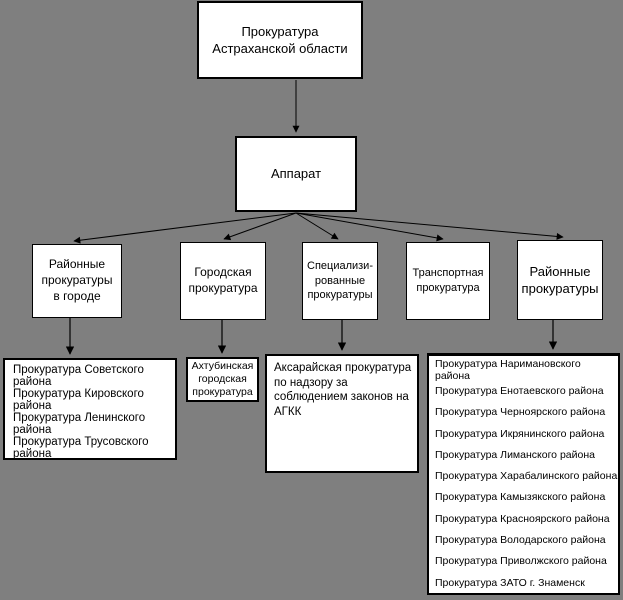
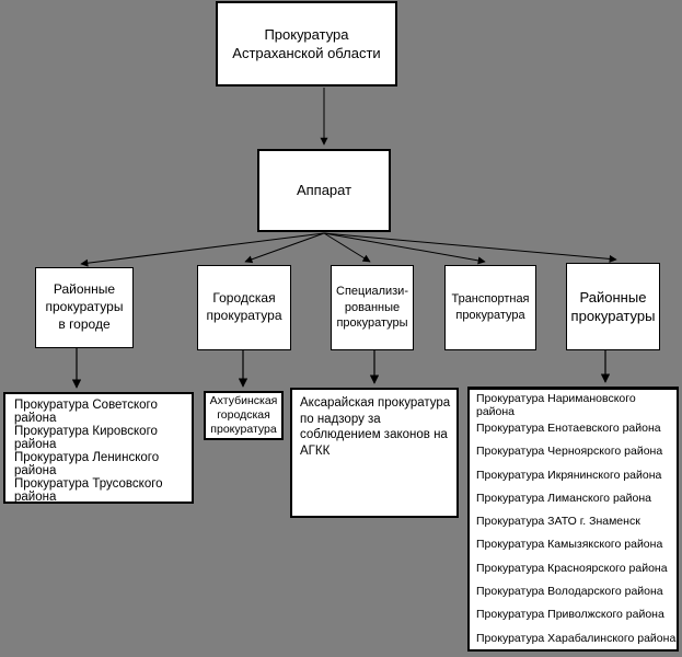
  Прокуратура
  Астраханской области
  Аппарат
  Районные
  прокуратуры
  в городе
  Городская
  прокуратура
  Специализи-
  рованные
  прокуратуры
  Транспортная
  прокуратура
  Районные
  прокуратуры
  Прокуратура Советского района
  Прокуратура Кировского района
  Прокуратура Ленинского района
  Прокуратура Трусовского района
  Ахтубинская
  городская
  прокуратура
  Аксарайская прокуратура по надзору за соблюдением законов на АГКК
  Прокуратура Наримановского района
  Прокуратура Енотаевского района
  Прокуратура Черноярского района
  Прокуратура Икрянинского района
  Прокуратура Лиманского района
- Прокуратура Харабалинского района
+ Прокуратура ЗАТО г. Знаменск
  Прокуратура Камызякского района
  Прокуратура Красноярского района
  Прокуратура Володарского района
  Прокуратура Приволжского района
- Прокуратура ЗАТО г. Знаменск
+ Прокуратура Харабалинского района
